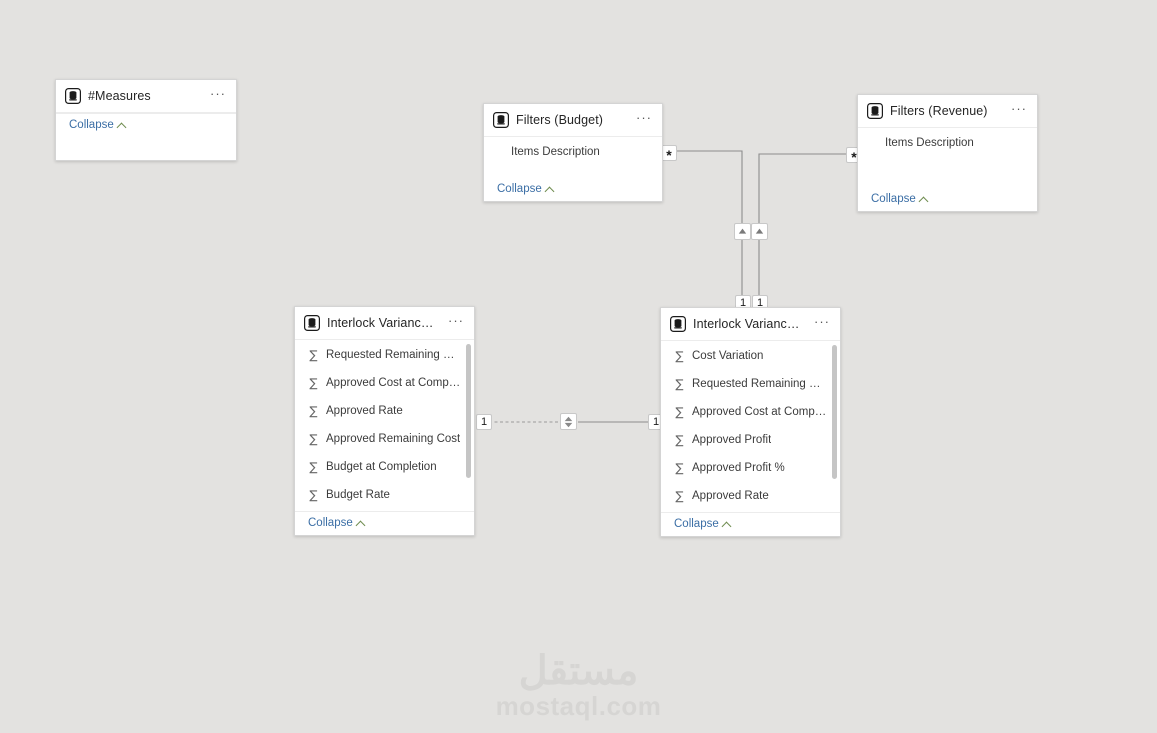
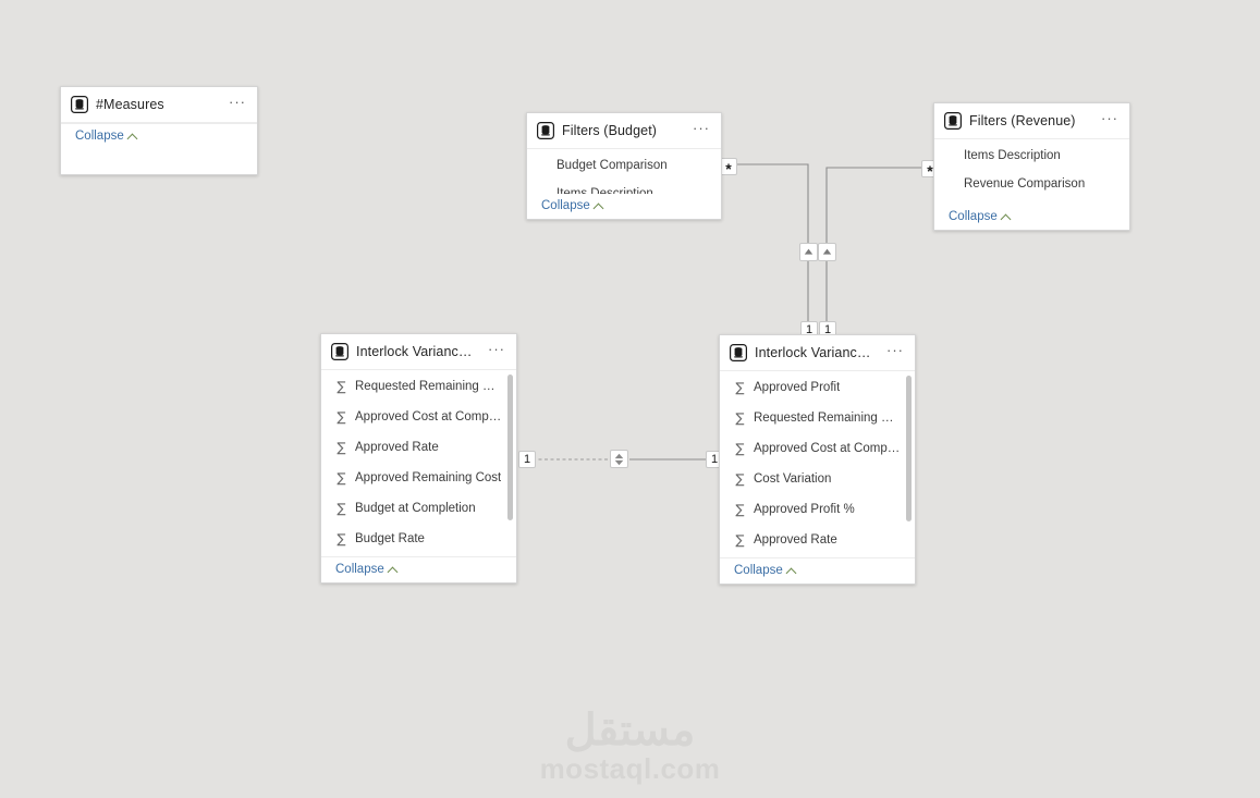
  *
  *
  1
  1
  1
  1
  #Measures
  ···
  Collapse
  Filters (Budget)
  ···
+ Budget Comparison
  Items Description
  Collapse
  Filters (Revenue)
  ···
  Items Description
+ Revenue Comparison
  Collapse
  Interlock Variance -
  ···
  ∑
  Requested Remaining Cos
  ∑
  Approved Cost at Complet
  ∑
  Approved Rate
  ∑
  Approved Remaining Cost
  ∑
  Budget at Completion
  ∑
  Budget Rate
  Collapse
  Interlock Variance -
  ···
  ∑
- Cost Variation
+ Approved Profit
  ∑
  Requested Remaining Cos
  ∑
  Approved Cost at Complet
  ∑
- Approved Profit
+ Cost Variation
  ∑
  Approved Profit %
  ∑
  Approved Rate
  Collapse
